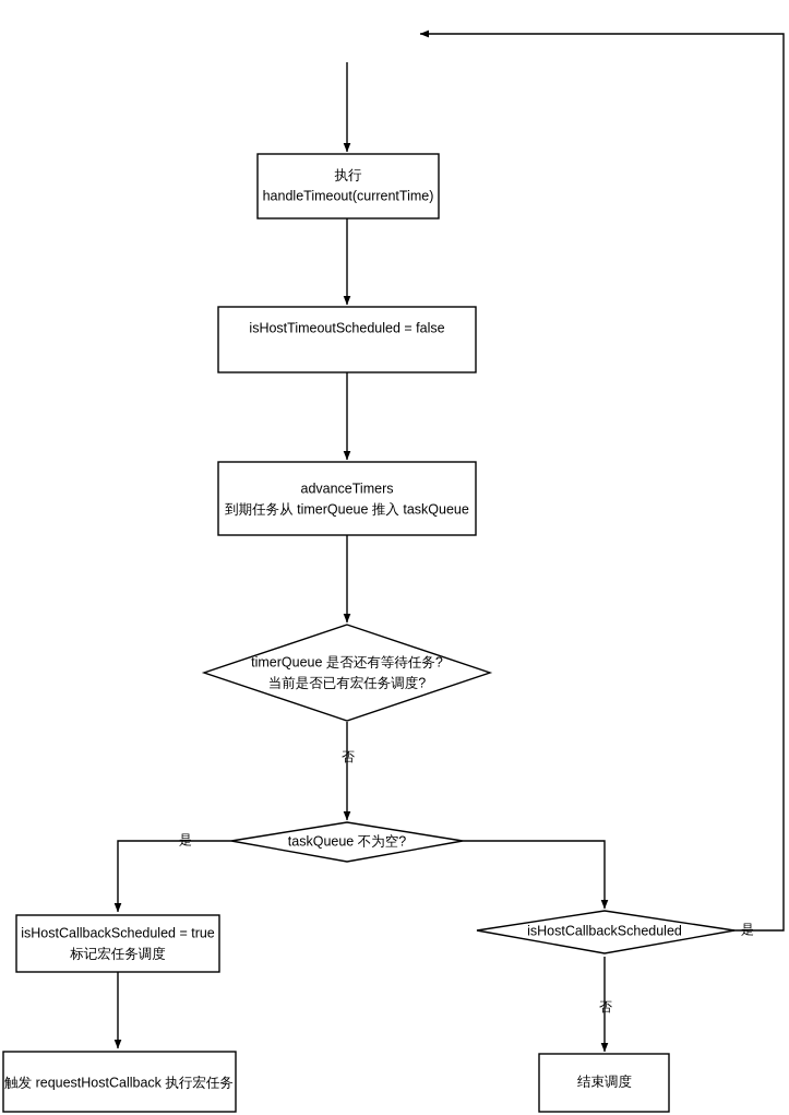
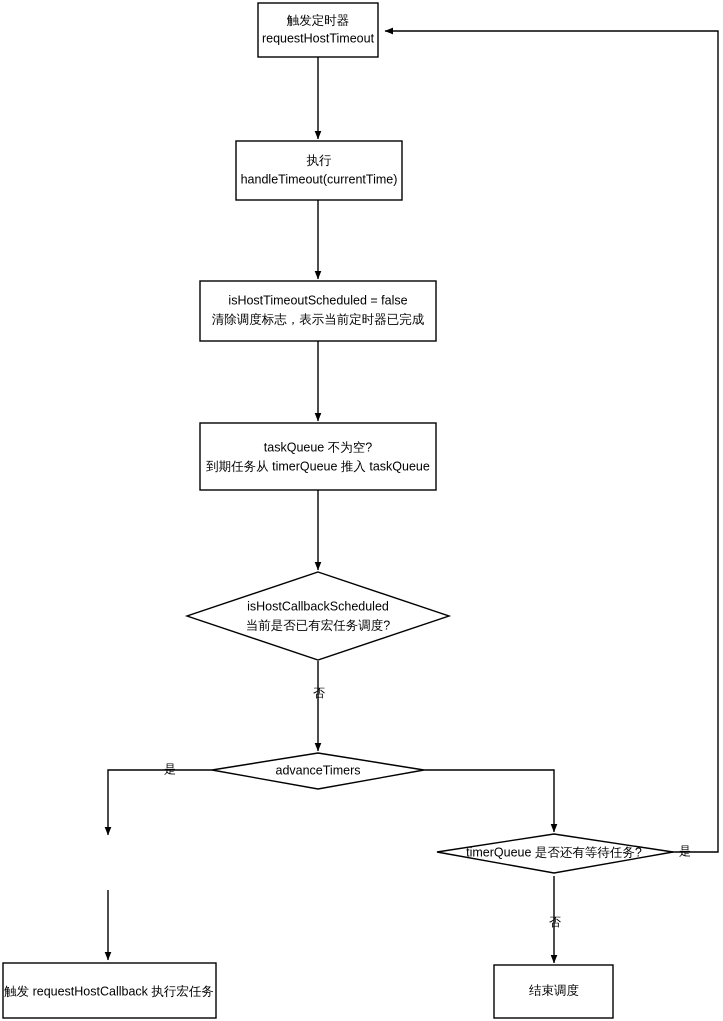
+ 触发定时器
+ requestHostTimeout
  执行
  handleTimeout(currentTime)
  isHostTimeoutScheduled = false
+ 清除调度标志，表示当前定时器已完成
- advanceTimers
+ taskQueue 不为空?
  到期任务从 timerQueue 推入 taskQueue
- timerQueue 是否还有等待任务?
+ isHostCallbackScheduled
  当前是否已有宏任务调度?
  否
- taskQueue 不为空?
+ advanceTimers
  是
- isHostCallbackScheduled = true
- 标记宏任务调度
  触发 requestHostCallback 执行宏任务
- isHostCallbackScheduled
+ timerQueue 是否还有等待任务?
  是
  否
  结束调度
